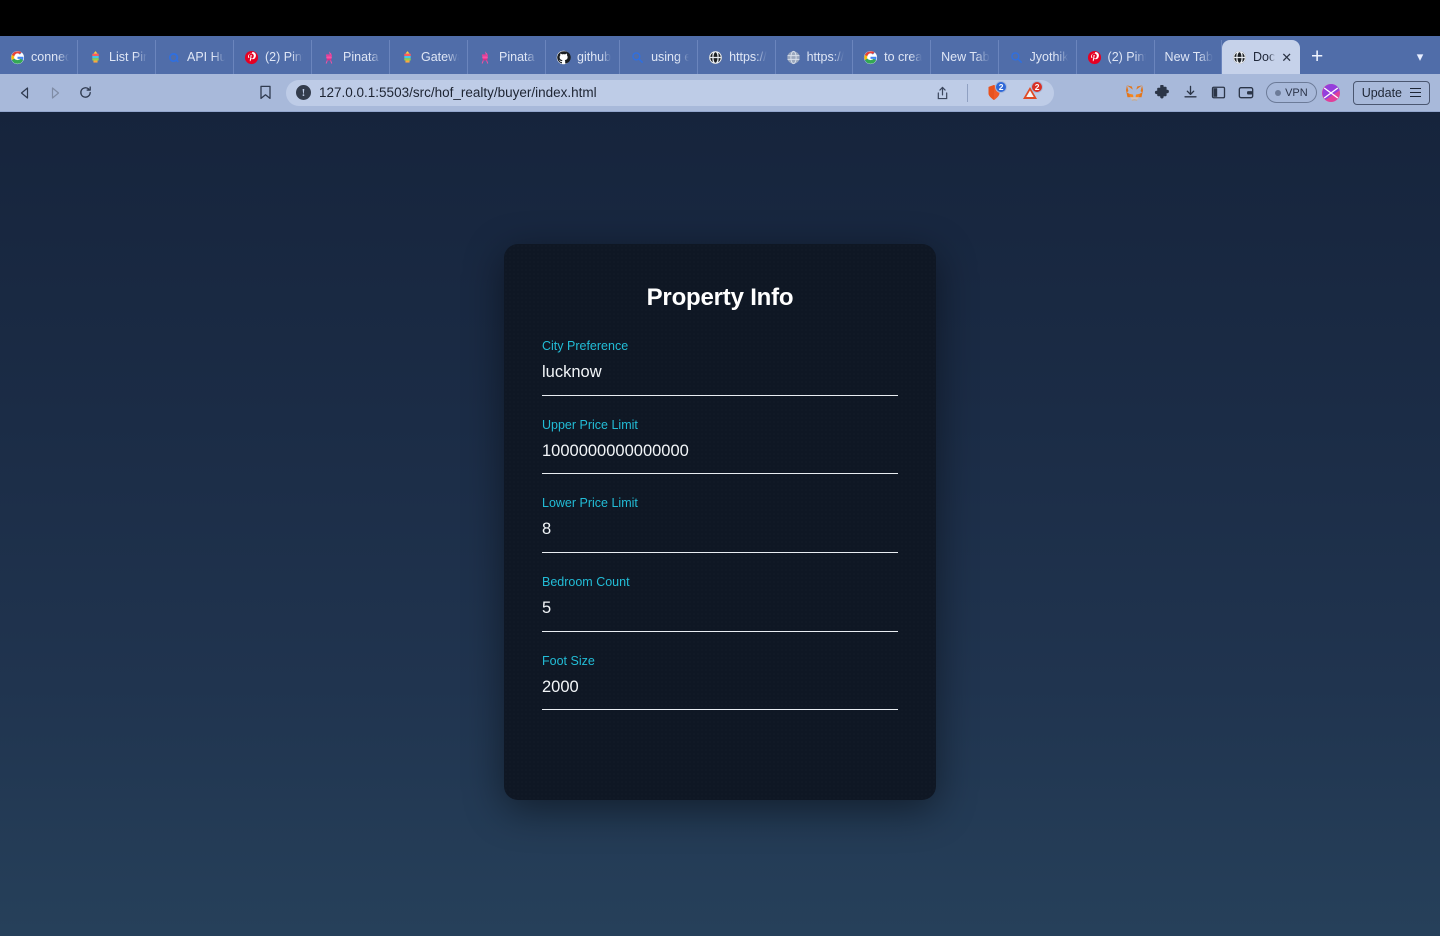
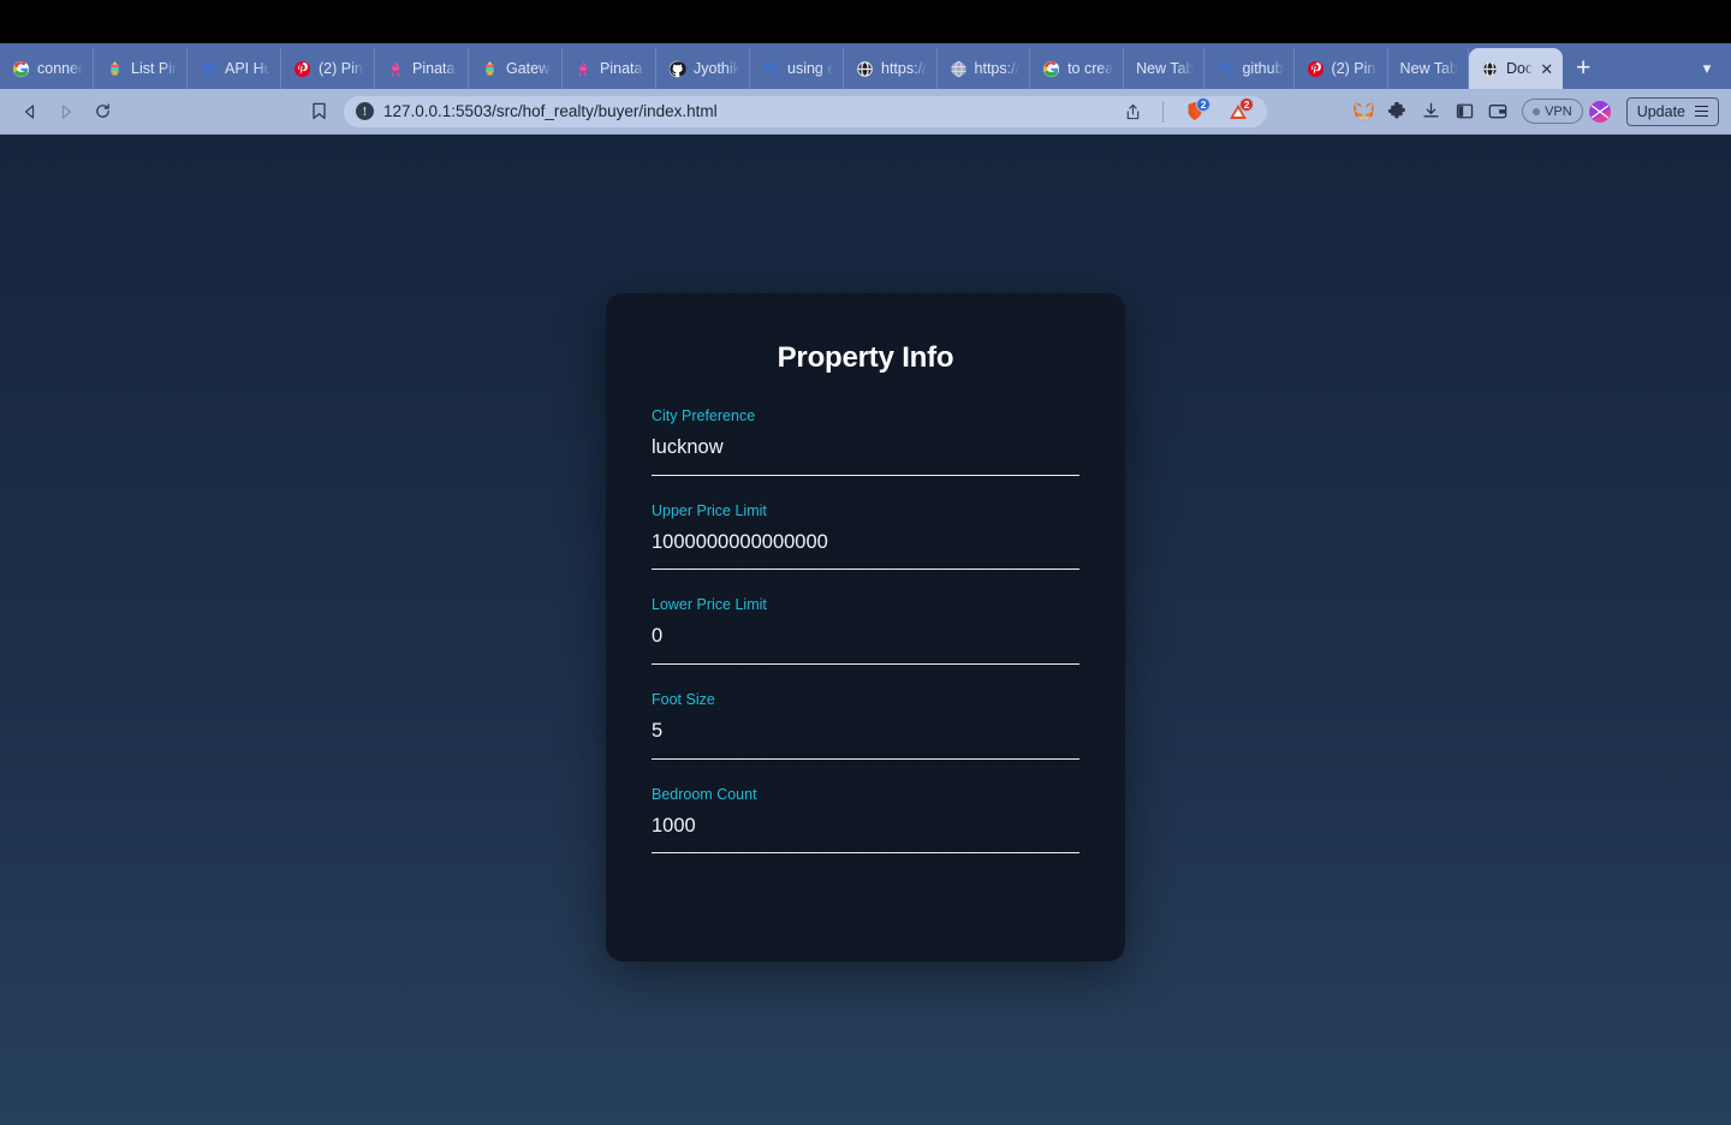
  connec
  List Pin
  API Hu
  (2) Pin
  Pinata
  Gatew
  Pinata
- github
+ Jyothik
  using e
  https://
  https://
  to crea
  New Tab
- Jyothik
+ github
  (2) Pin
  New Tab
  Doc
  ✕
  +
  ▾
  !
  127.0.0.1:5503/src/hof_realty/buyer/index.html
  2
  2
  VPN
  Update
  Property Info
  City Preference
  lucknow
  Upper Price Limit
  1000000000000000
  Lower Price Limit
- 8
+ 0
- Bedroom Count
+ Foot Size
  5
- Foot Size
+ Bedroom Count
- 2000
+ 1000
